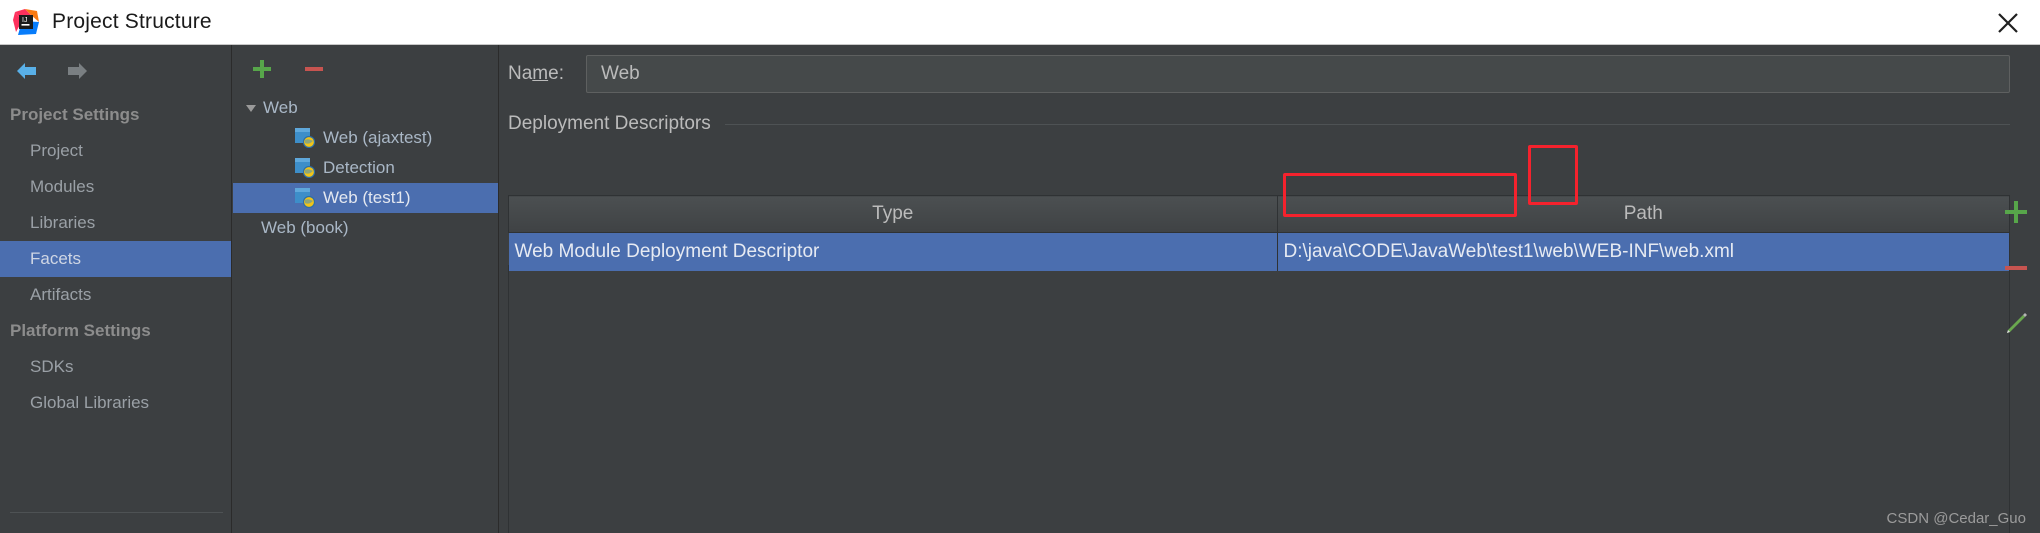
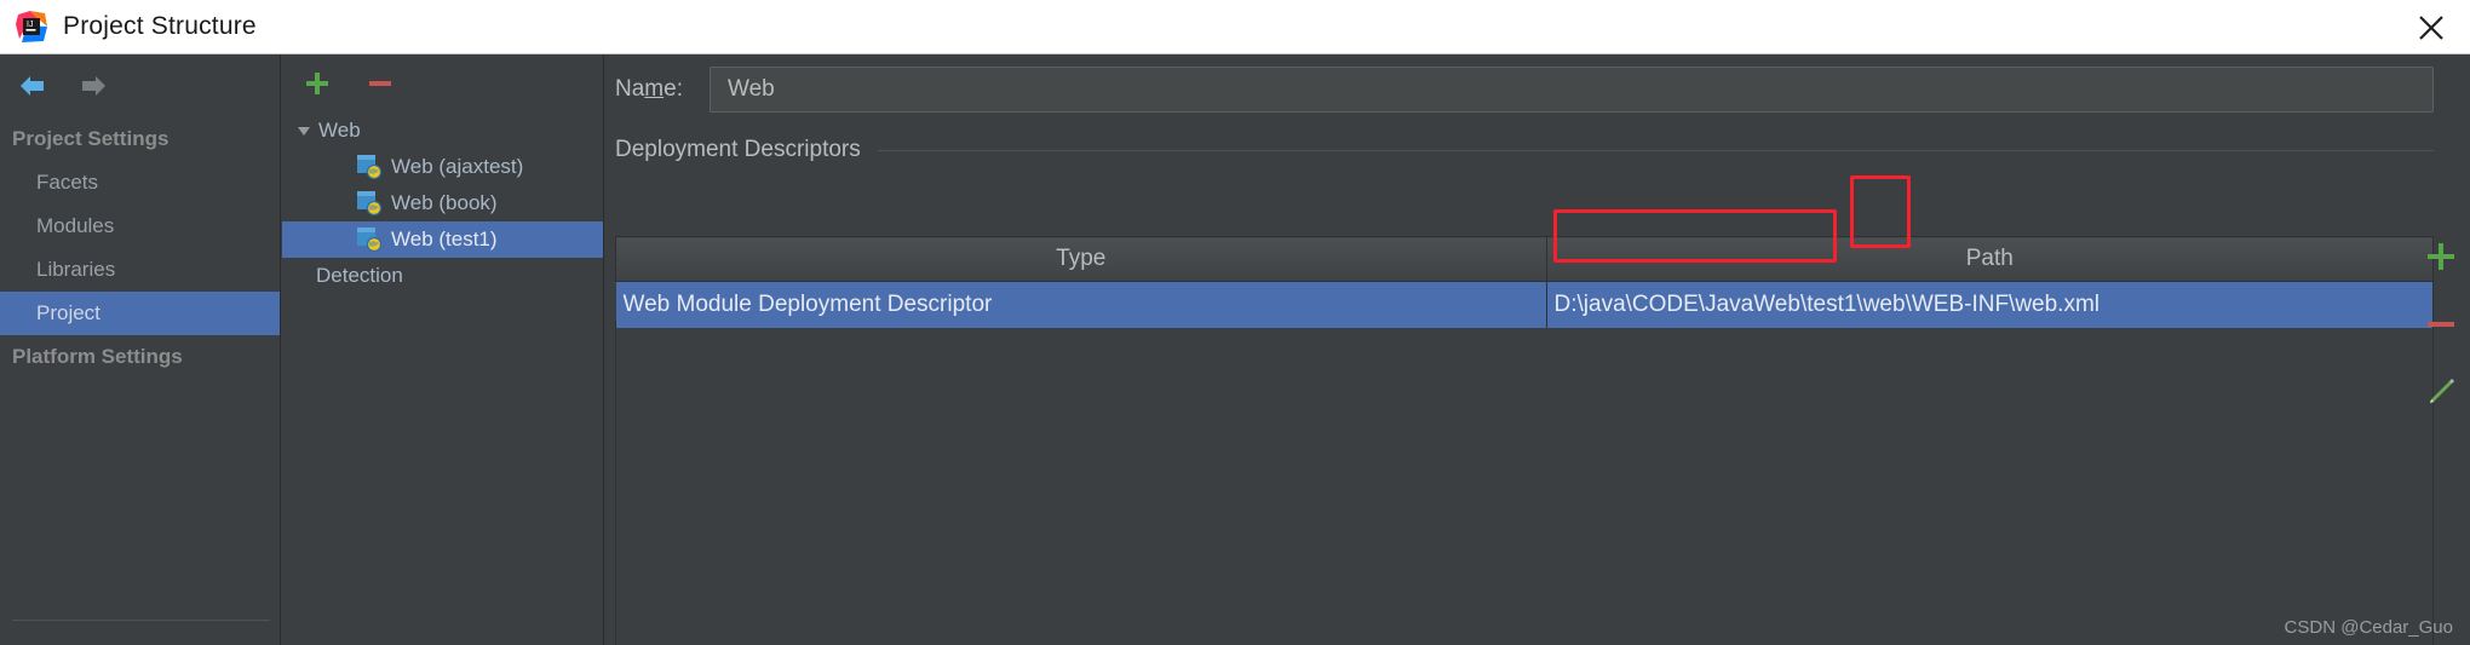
  Project Structure
  Project Settings
- Project
+ Facets
  Modules
  Libraries
- Facets
+ Project
- Artifacts
  Platform Settings
- SDKs
- Global Libraries
  Web
  Web (ajaxtest)
- Detection
+ Web (book)
  Web (test1)
- Web (book)
+ Detection
  Name:
  Web
  Deployment Descriptors
  Type	Path
  Web Module Deployment Descriptor	D:\java\CODE\JavaWeb\test1\web\WEB-INF\web.xml
  CSDN @Cedar_Guo
